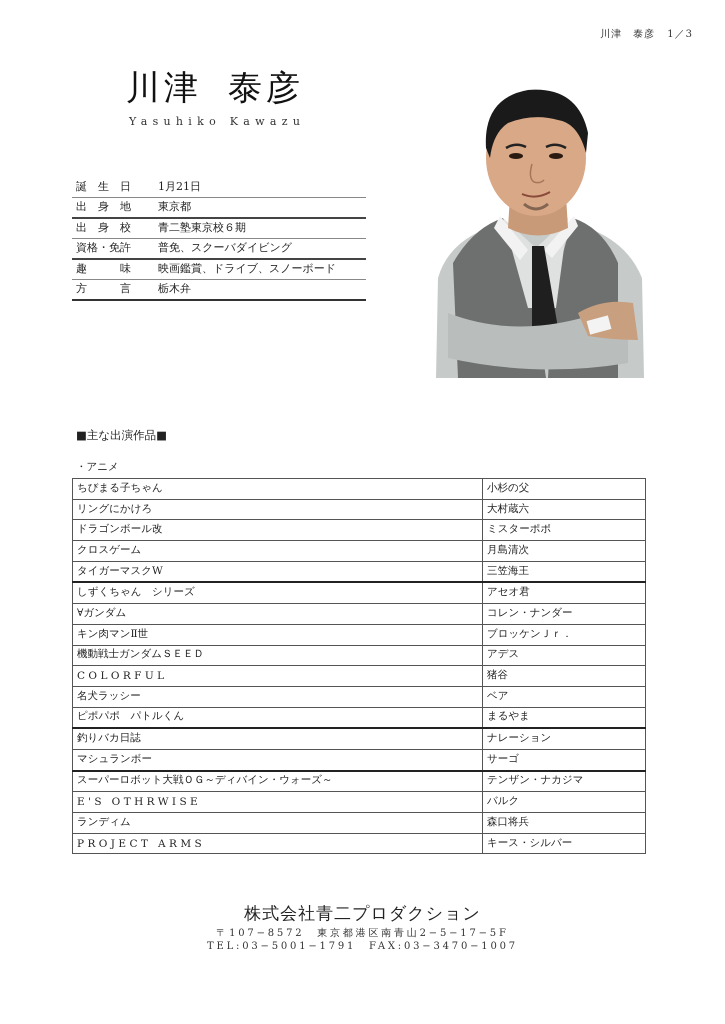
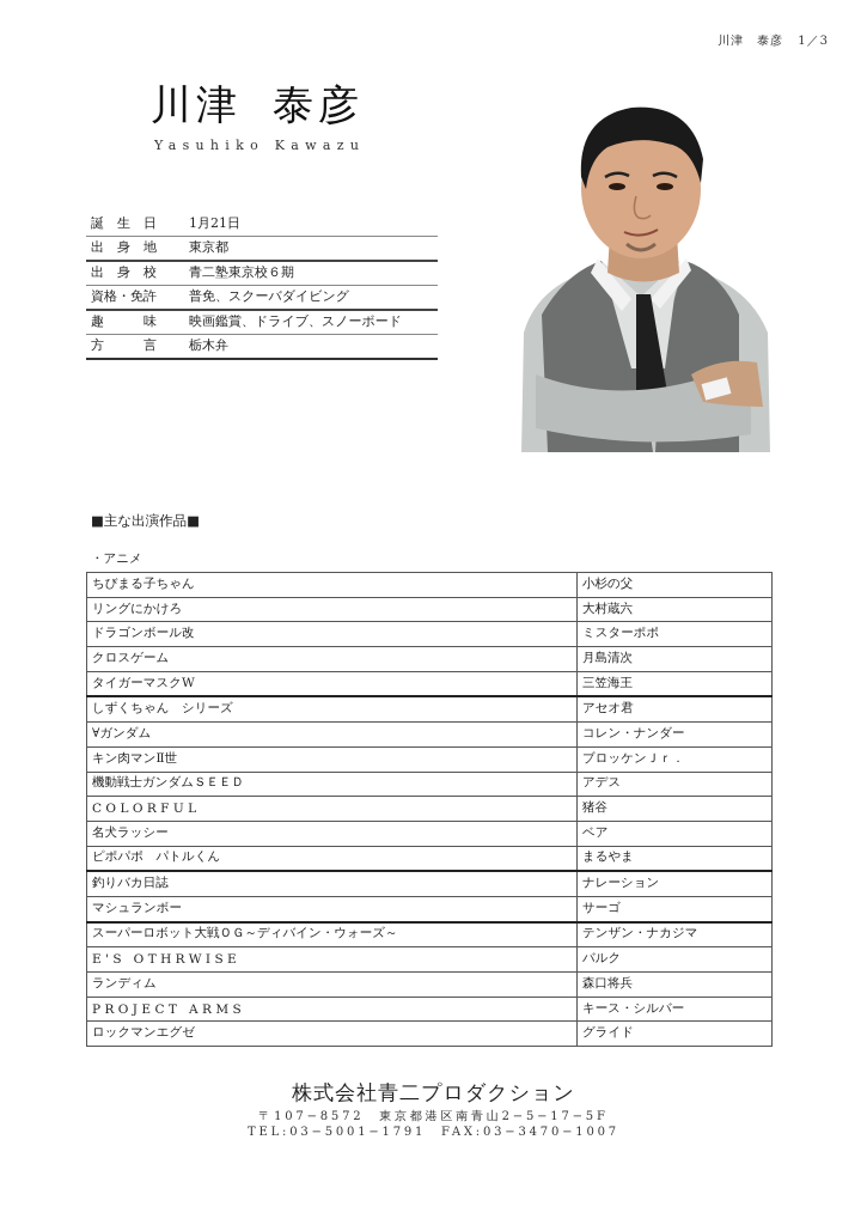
  川津 泰彦 1／3
  川津 泰彦
  Yasuhiko Kawazu
  誕 生 日	1月21日
  出 身 地	東京都
  出 身 校	青二塾東京校６期
  資格・免許	普免、スクーバダイビング
  趣 味	映画鑑賞、ドライブ、スノーボード
  方 言	栃木弁
  ■主な出演作品■
  ・アニメ
  ちびまる子ちゃん	小杉の父
  リングにかけろ	大村蔵六
  ドラゴンボール改	ミスターポポ
  クロスゲーム	月島清次
  タイガーマスクW	三笠海王
  しずくちゃん シリーズ	アセオ君
  ∀ガンダム	コレン・ナンダー
  キン肉マンⅡ世	ブロッケンＪｒ．
  機動戦士ガンダムＳＥＥＤ	アデス
  COLORFUL	猪谷
  名犬ラッシー	ベア
  ピポパポ パトルくん	まるやま
  釣りバカ日誌	ナレーション
  マシュランボー	サーゴ
  スーパーロボット大戦ＯＧ～ディバイン・ウォーズ～	テンザン・ナカジマ
  E'S OTHRWISE	バルク
  ランディム	森口将兵
  PROJECT ARMS	キース・シルバー
+ ロックマンエグゼ	グライド
  株式会社青二プロダクション
  〒107−8572 東京都港区南青山2−5−17−5F
  TEL:03−5001−1791 FAX:03−3470−1007
